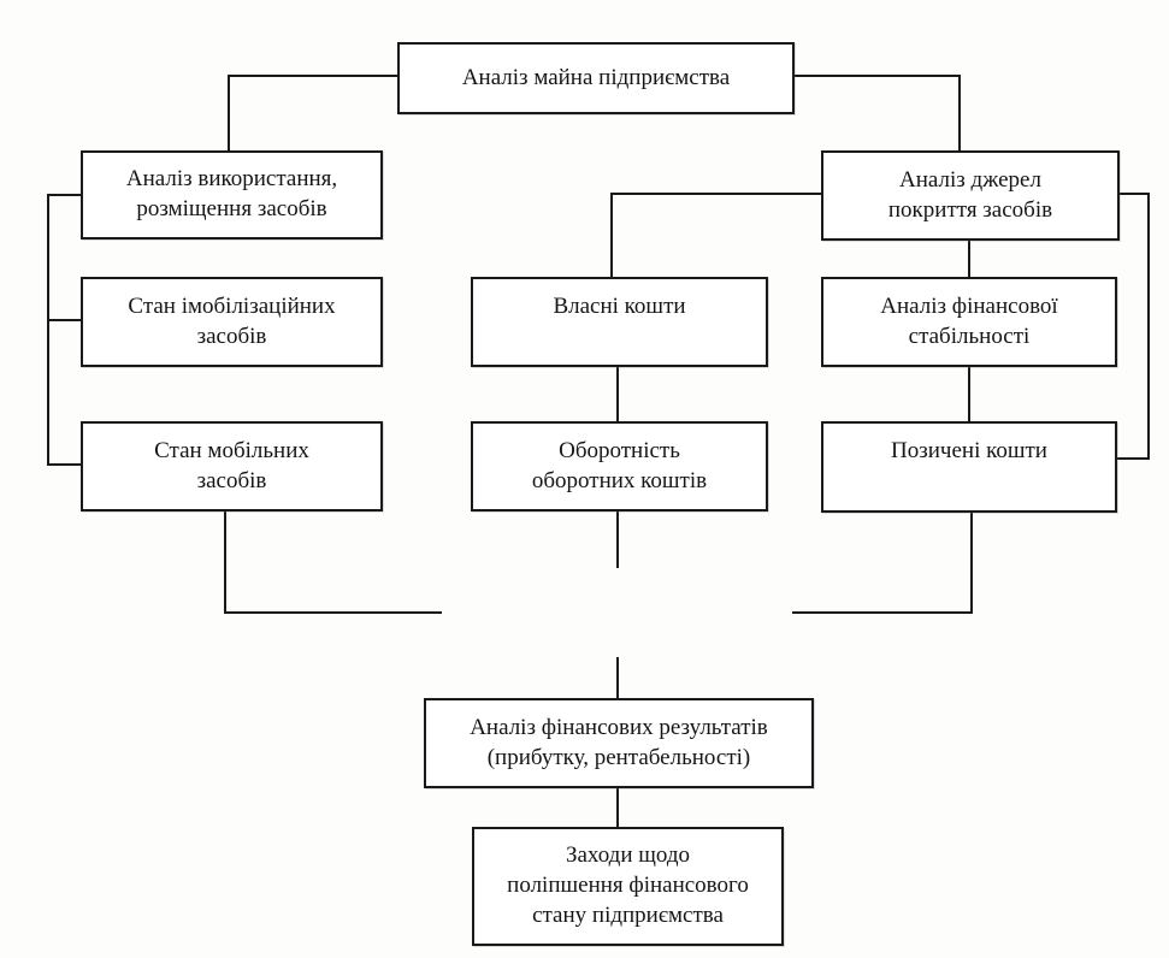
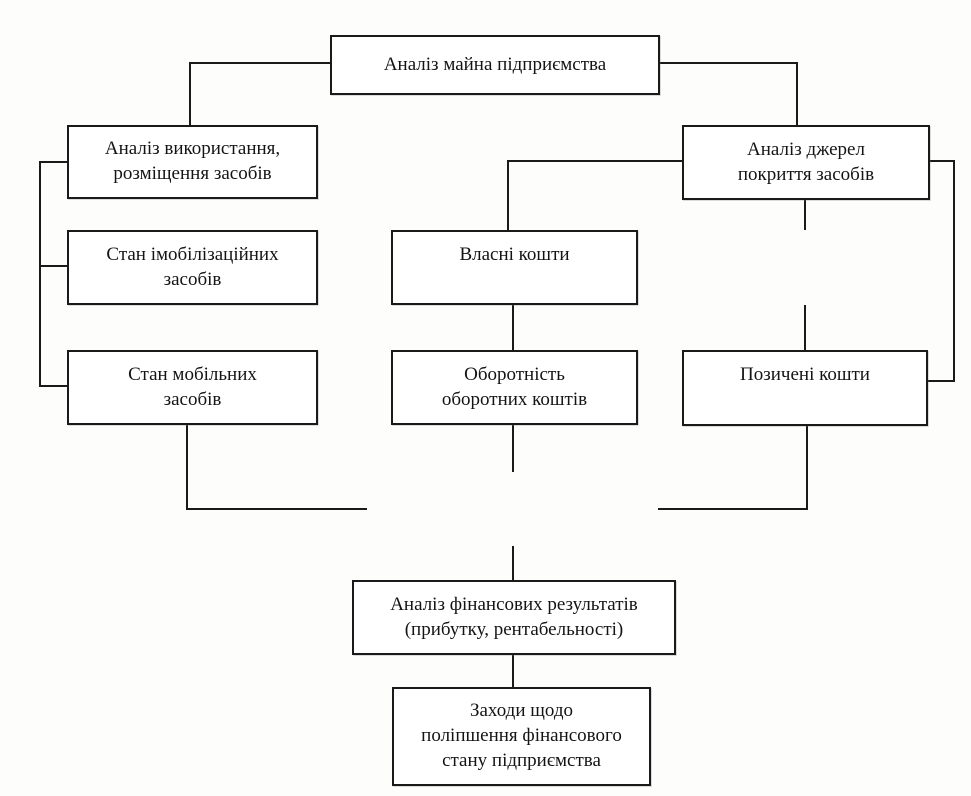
  Аналіз майна підприємства
  Аналіз використання,
  розміщення засобів
  Аналіз джерел
  покриття засобів
  Стан імобілізаційних
  засобів
  Стан мобільних
  засобів
  Власні кошти
  Оборотність
  оборотних коштів
- Аналіз фінансової
- стабільності
  Позичені кошти
  Аналіз фінансових результатів
  (прибутку, рентабельності)
  Заходи щодо
  поліпшення фінансового
  стану підприємства
